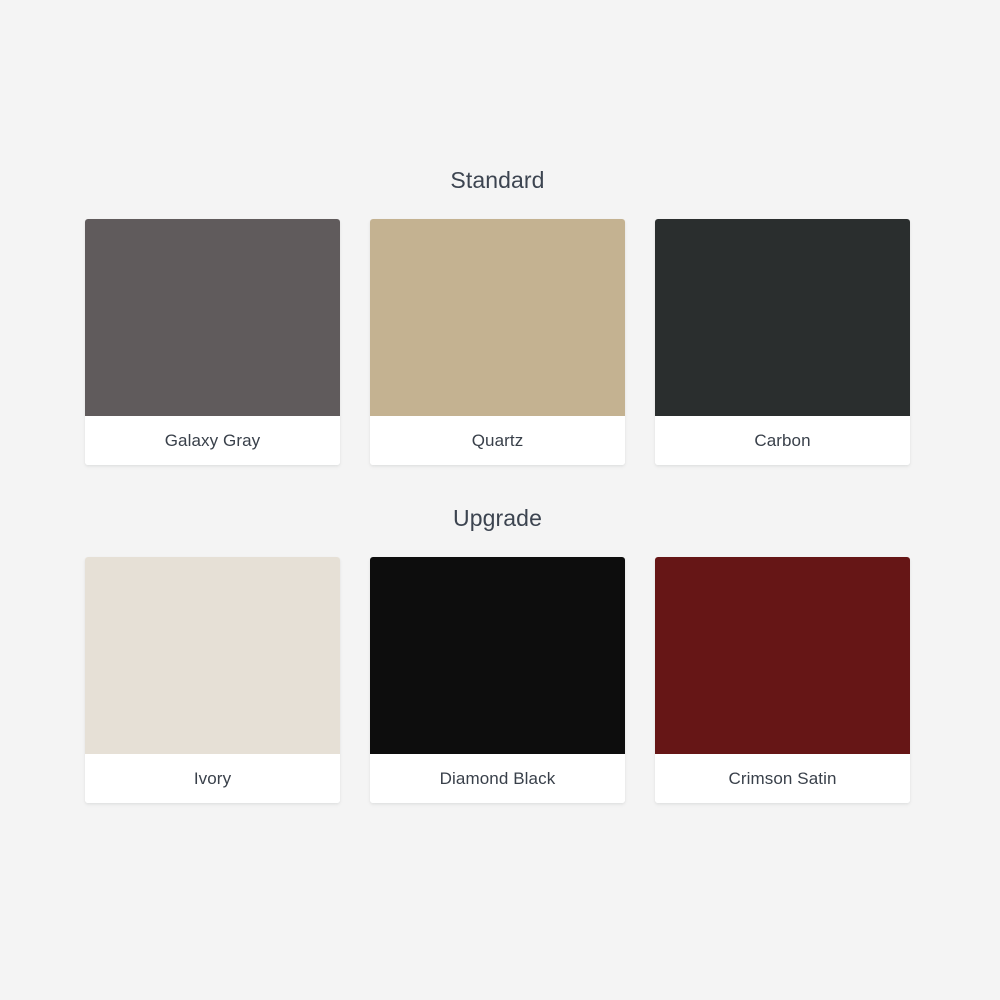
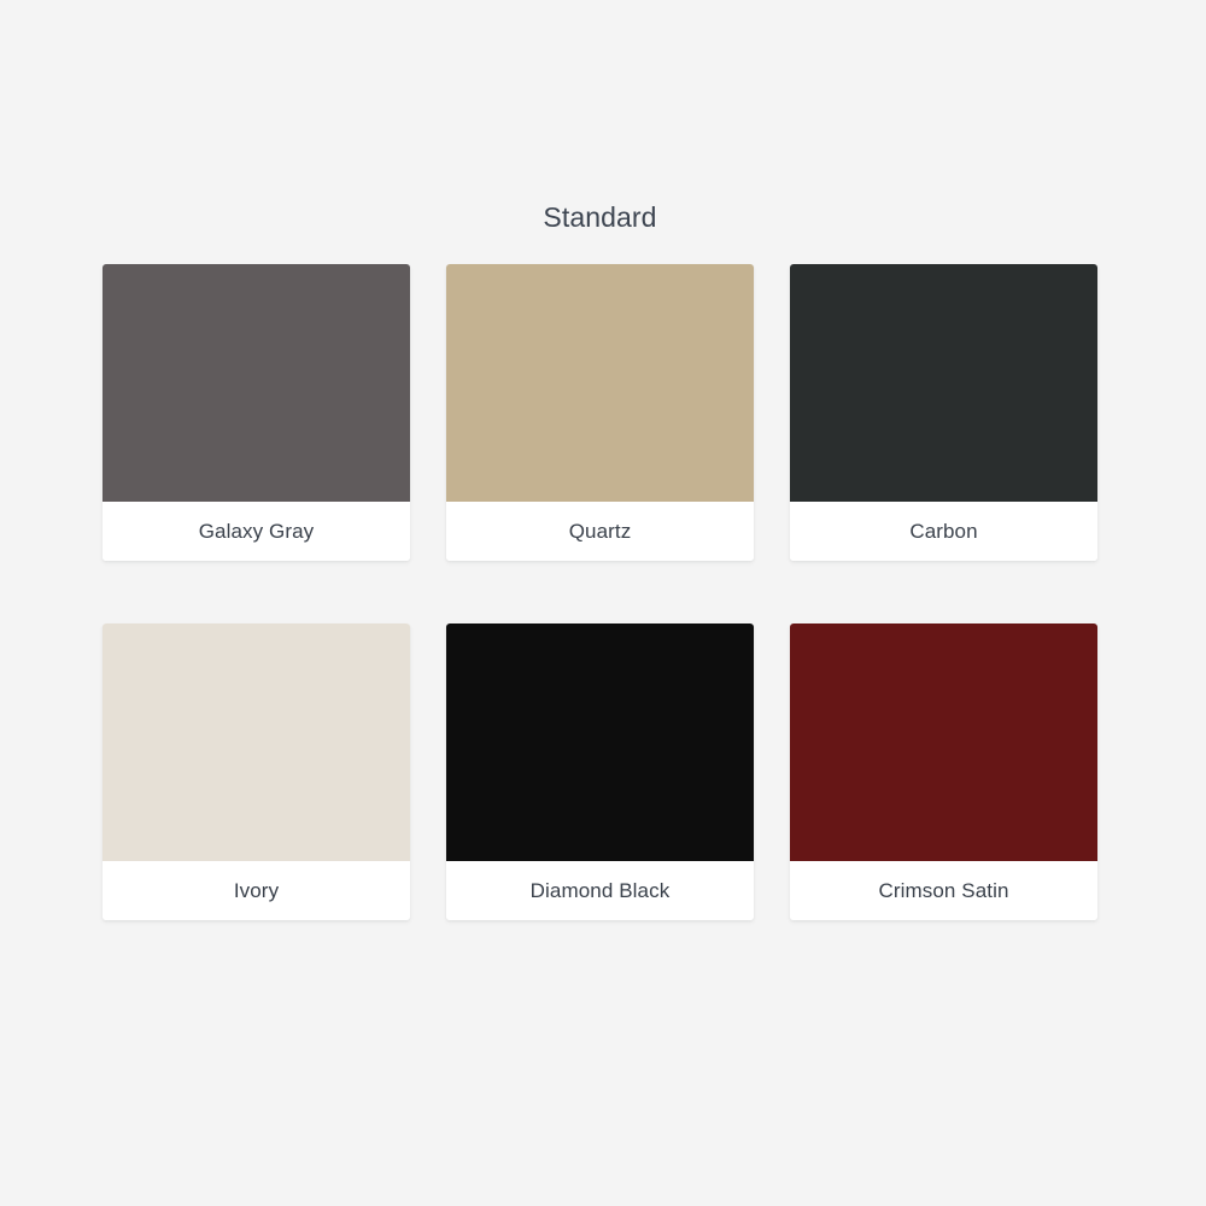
  Standard
  Galaxy Gray
  Quartz
  Carbon
- Upgrade
  Ivory
  Diamond Black
  Crimson Satin
